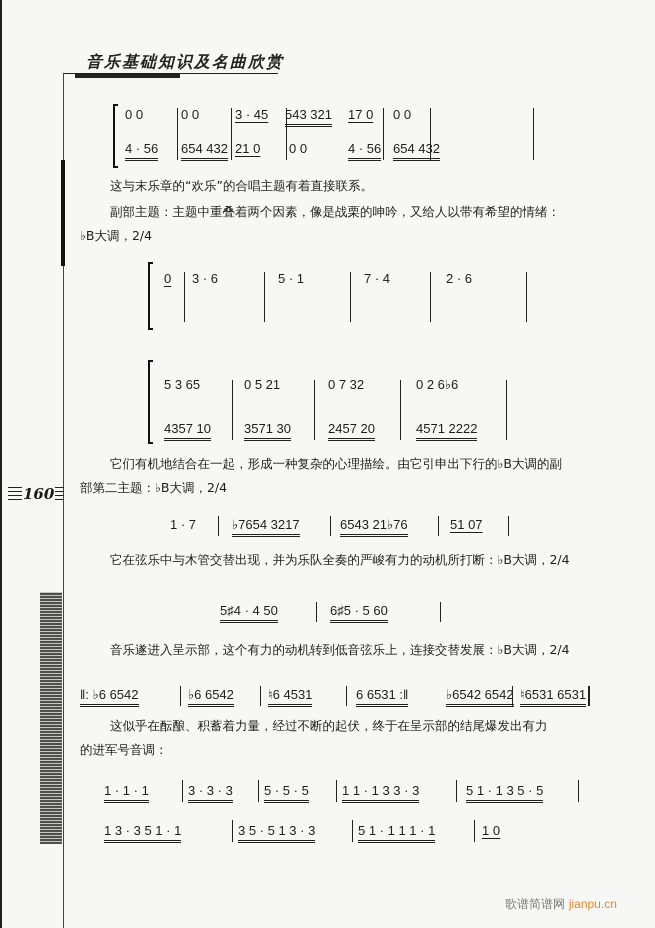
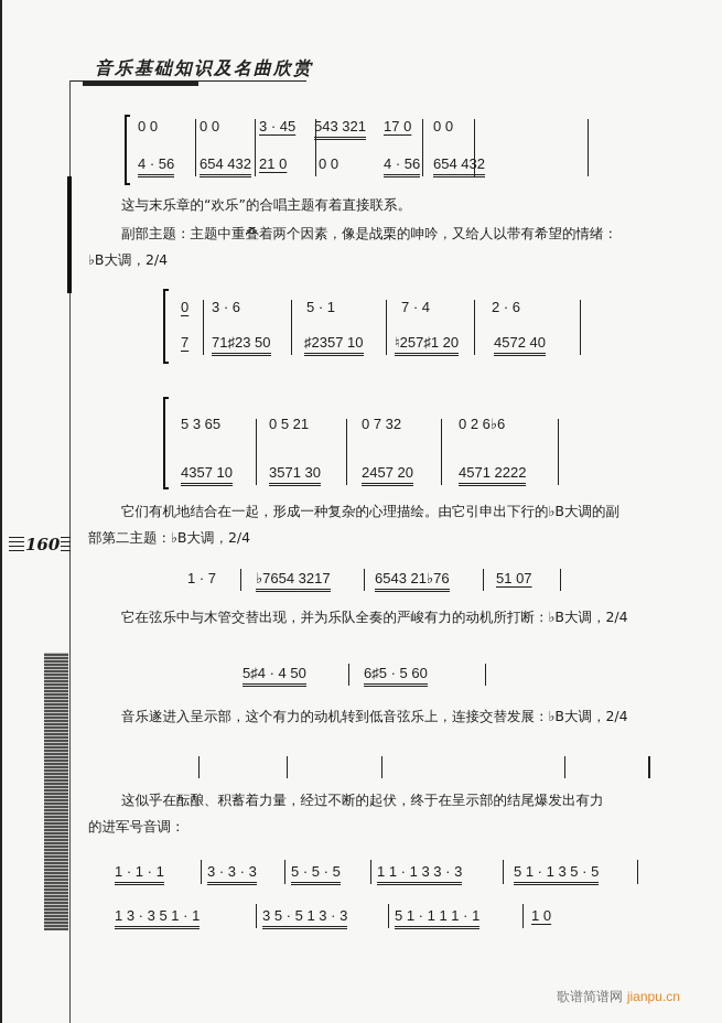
  音乐基础知识及名曲欣赏
  160
  0 0
  0 0
  3 · 45
  543 321
  17 0
  0 0
  4 · 56
  654 432
  21 0
  0 0
  4 · 56
  654 42
  这与末乐章的“欢乐”的合唱主题有着直接联系。
  副部主题：主题中重叠着两个因素，像是战栗的呻吟，又给人以带有希望的情绪：
  ♭B大调，2/4
  0
  3 · 6
  5 · 1
  7 · 4
  2 · 6
+ 7
+ 71♯23 50
+ ♯2357 10
+ ♮257♯1 20
+ 4572 40
  5 3 65
  0 5 21
  0 7 32
  0 2 6♭6
  4357 10
  3571 30
  2457 20
  4571 2222
  它们有机地结合在一起，形成一种复杂的心理描绘。由它引申出下行的♭B大调的副
  部第二主题：♭B大调，2/4
  1 · 7
  ♭7654 3217
  6543 21♭76
  51 07
  它在弦乐中与木管交替出现，并为乐队全奏的严峻有力的动机所打断：♭B大调，2/4
  5♯4 · 4 50
  6♯5 · 5 60
  音乐遂进入呈示部，这个有力的动机转到低音弦乐上，连接交替发展：♭B大调，2/4
- ‖: ♭6 6542
- ♭6 6542
- ♮6 4531
- 6 6531 :‖
- ♭6542 6542
- ♮6531 6531
  这似乎在酝酿、积蓄着力量，经过不断的起伏，终于在呈示部的结尾爆发出有力
  的进军号音调：
  1 · 1 · 1
  3 · 3 · 3
  5 · 5 · 5
  1 1 · 1 3 3 · 3
  5 1 · 1 3 5 · 5
  1 3 · 3 5 1 · 1
  3 5 · 5 1 3 · 3
  5 1 · 1 1 1 · 1
  1 0
  歌谱简谱网 jianpu.cn
